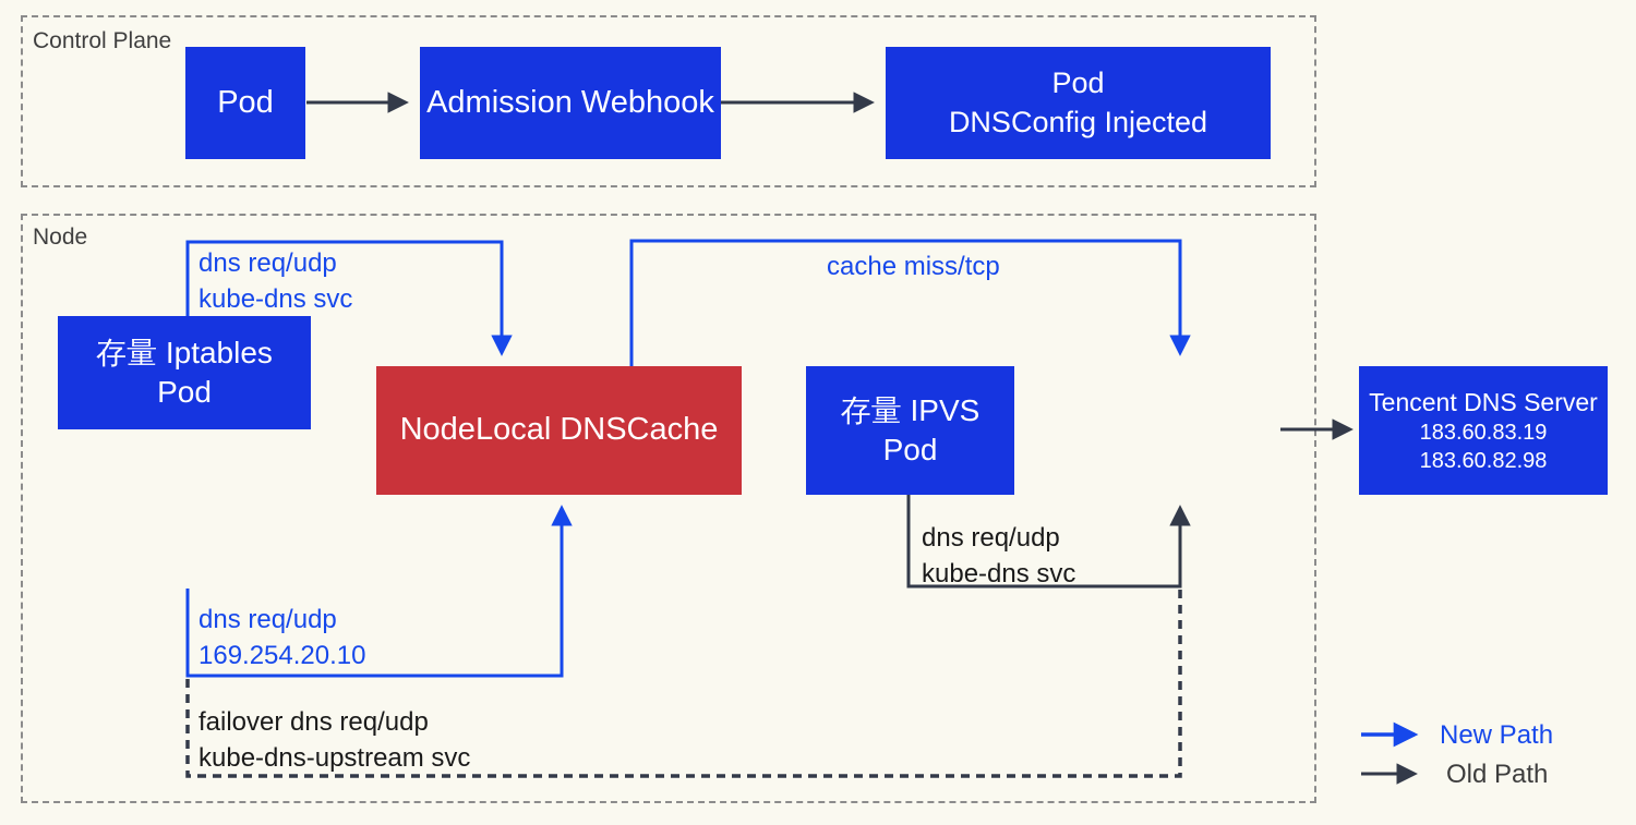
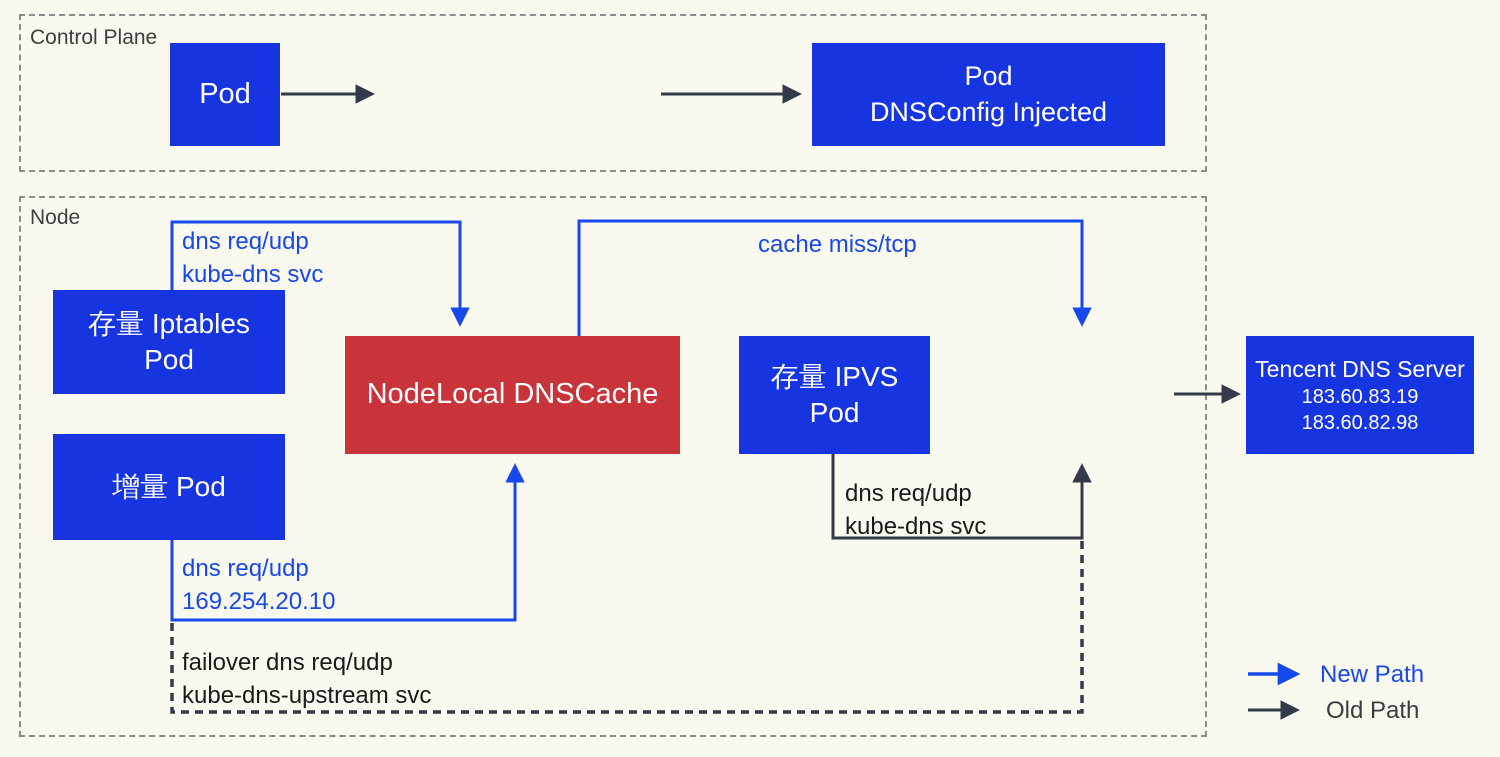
  Control Plane
  Node
  Pod
- Admission Webhook
  Pod
  DNSConfig Injected
  存量 Iptables
  Pod
+ 增量 Pod
  NodeLocal DNSCache
  存量 IPVS
  Pod
  Tencent DNS Server
  183.60.83.19
  183.60.82.98
  dns req/udp
  kube-dns svc
  cache miss/tcp
  dns req/udp
  169.254.20.10
  dns req/udp
  kube-dns svc
  failover dns req/udp
  kube-dns-upstream svc
  New Path
  Old Path
